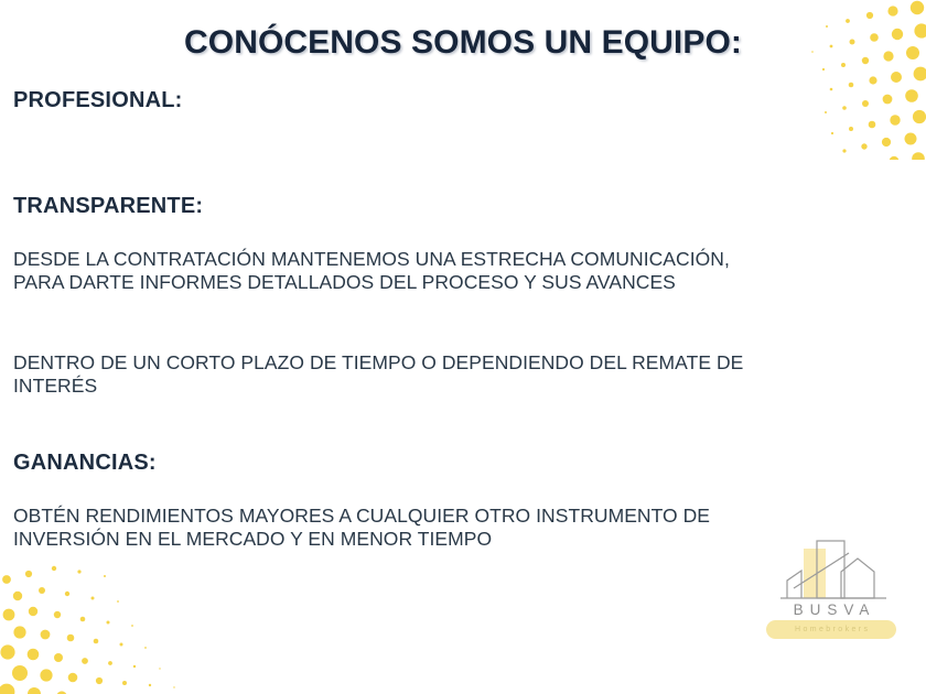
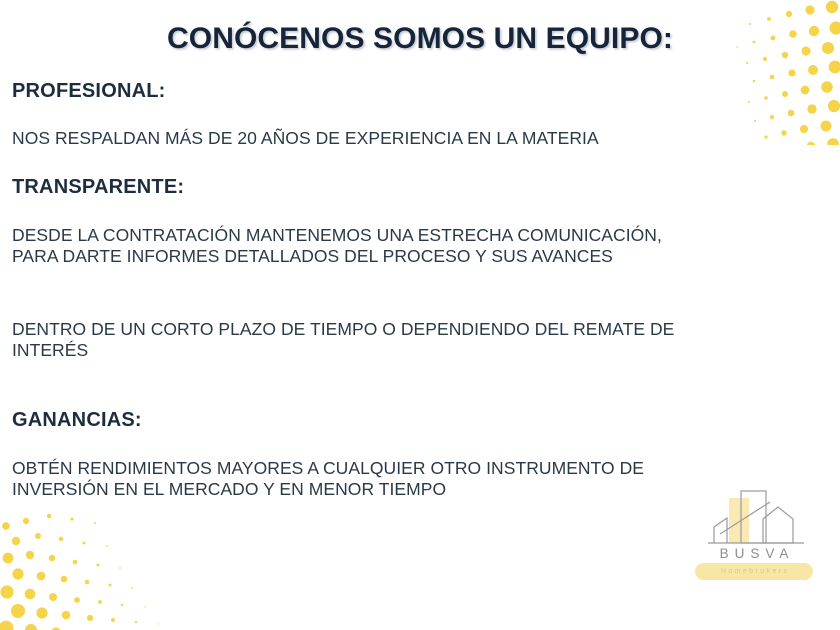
  CONÓCENOS SOMOS UN EQUIPO:
  PROFESIONAL:
+ NOS RESPALDAN MÁS DE 20 AÑOS DE EXPERIENCIA EN LA MATERIA
  TRANSPARENTE:
  DESDE LA CONTRATACIÓN MANTENEMOS UNA ESTRECHA COMUNICACIÓN,
  PARA DARTE INFORMES DETALLADOS DEL PROCESO Y SUS AVANCES
  DENTRO DE UN CORTO PLAZO DE TIEMPO O DEPENDIENDO DEL REMATE DE
  INTERÉS
  GANANCIAS:
  OBTÉN RENDIMIENTOS MAYORES A CUALQUIER OTRO INSTRUMENTO DE
  INVERSIÓN EN EL MERCADO Y EN MENOR TIEMPO
  BUSVA
